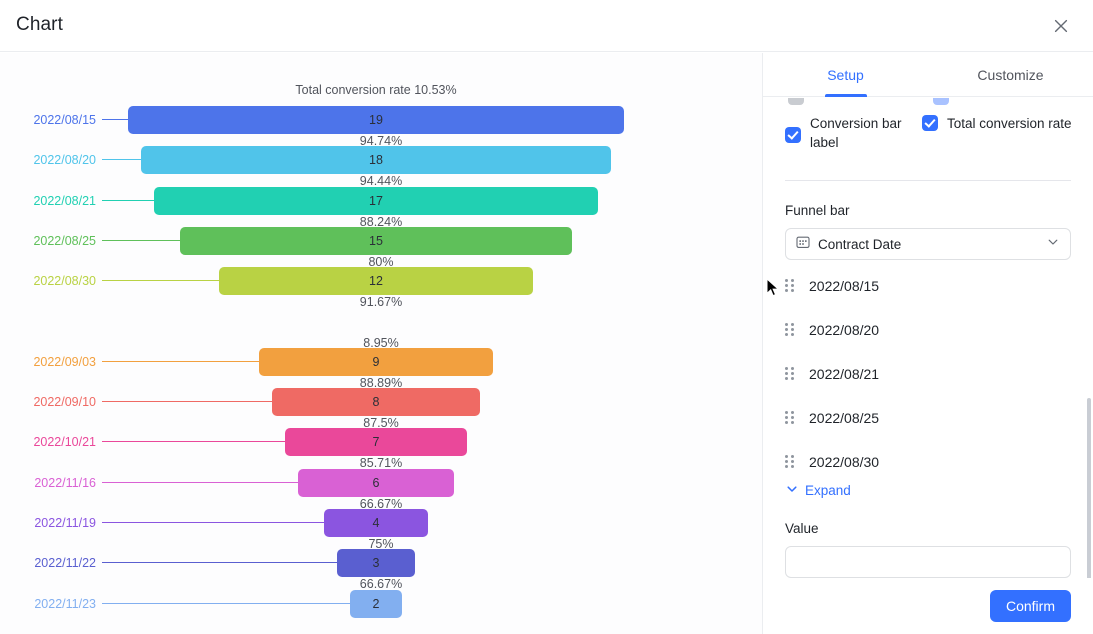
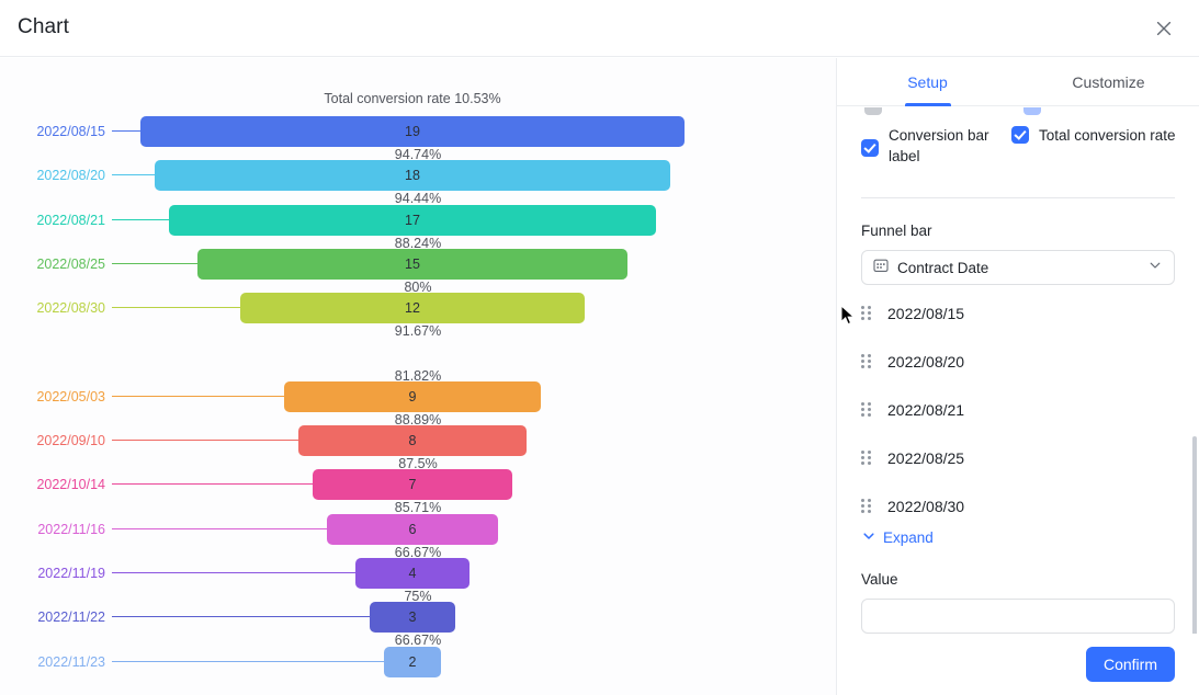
  Chart
  Total conversion rate 10.53%
  2022/08/15
  19
  94.74%
  2022/08/20
  18
  94.44%
  2022/08/21
  17
  88.24%
  2022/08/25
  15
  80%
  2022/08/30
  12
  91.67%
- 8.95%
+ 81.82%
- 2022/09/03
+ 2022/05/03
  9
  88.89%
  2022/09/10
  8
  87.5%
- 2022/10/21
+ 2022/10/14
  7
  85.71%
  2022/11/16
  6
  66.67%
  2022/11/19
  4
  75%
  2022/11/22
  3
  66.67%
  2022/11/23
  2
  Setup
  Customize
  Conversion bar label
  Total conversion rate
  Funnel bar
  Contract Date
  2022/08/15
  2022/08/20
  2022/08/21
  2022/08/25
  2022/08/30
  Expand
  Value
  Confirm
